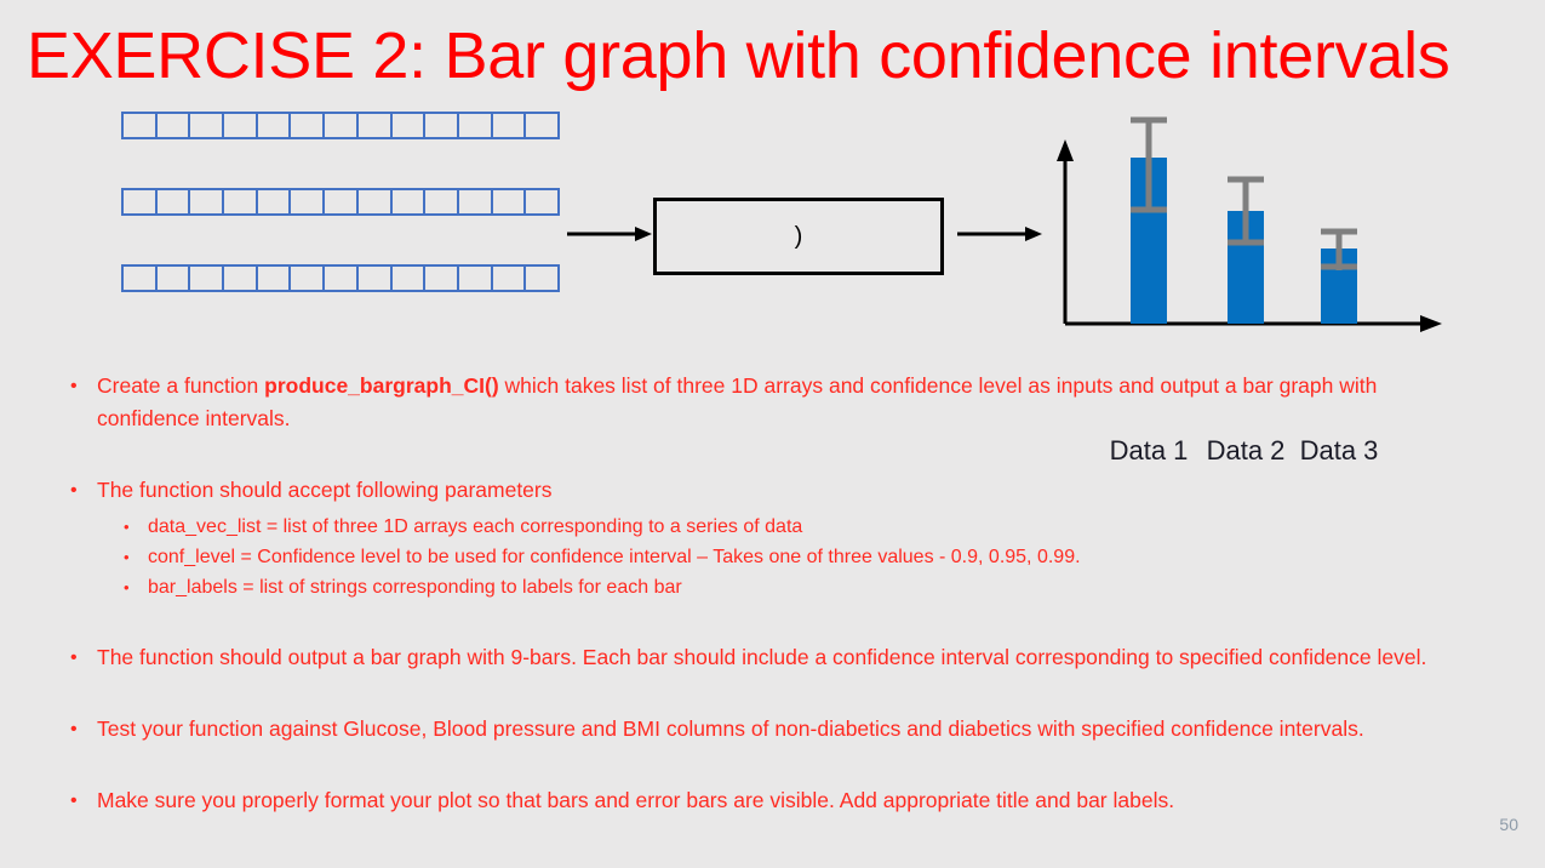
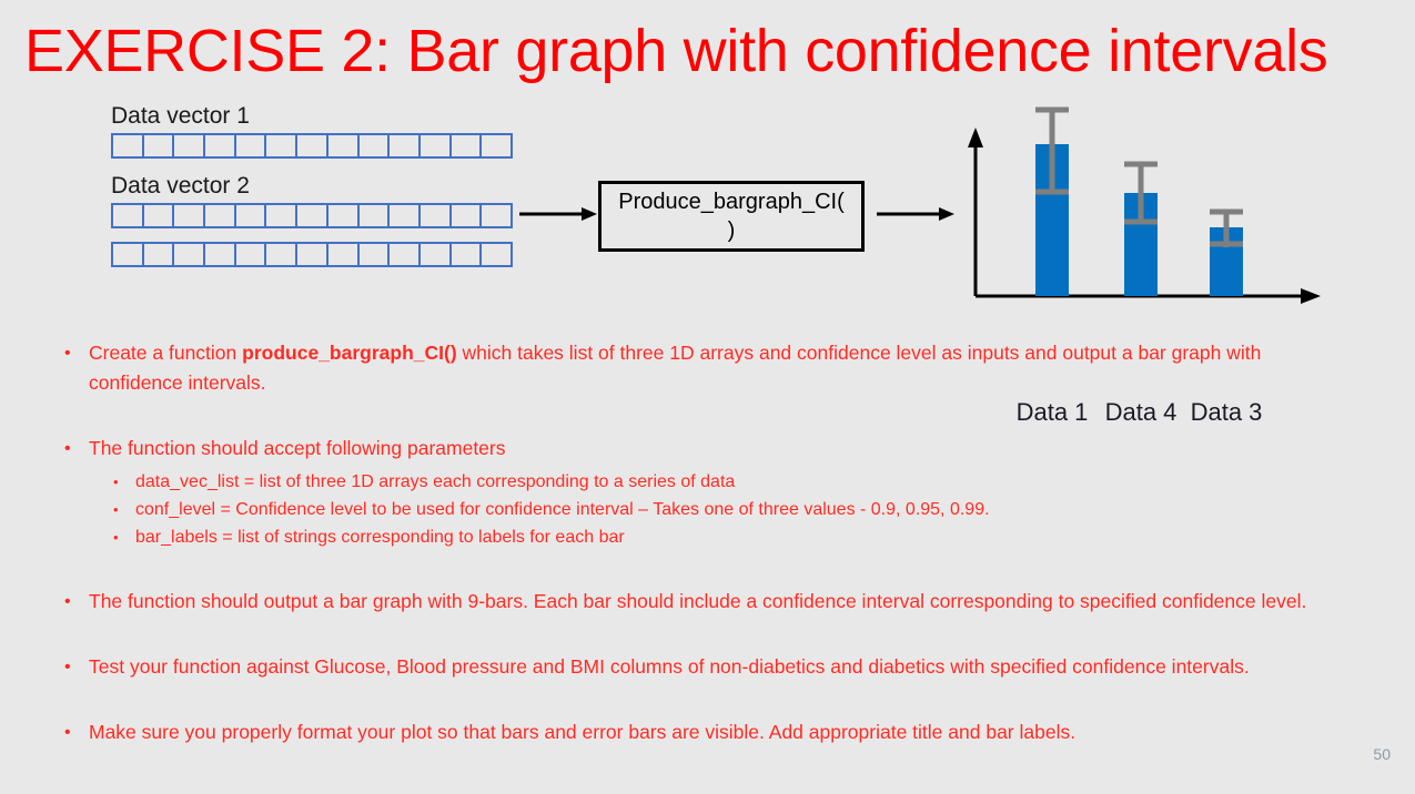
  EXERCISE 2: Bar graph with confidence intervals
+ Data vector 1
+ Data vector 2
+ Produce_bargraph_CI(
  )
  Data 1
- Data 2
+ Data 4
  Data 3
  •
  Create a function produce_bargraph_CI() which takes list of three 1D arrays and confidence level as inputs and output a bar graph with confidence intervals.
  •
  The function should accept following parameters
  •
  data_vec_list = list of three 1D arrays each corresponding to a series of data
  •
  conf_level = Confidence level to be used for confidence interval – Takes one of three values - 0.9, 0.95, 0.99.
  •
  bar_labels = list of strings corresponding to labels for each bar
  •
  The function should output a bar graph with 9-bars. Each bar should include a confidence interval corresponding to specified confidence level.
  •
  Test your function against Glucose, Blood pressure and BMI columns of non-diabetics and diabetics with specified confidence intervals.
  •
  Make sure you properly format your plot so that bars and error bars are visible. Add appropriate title and bar labels.
  50
